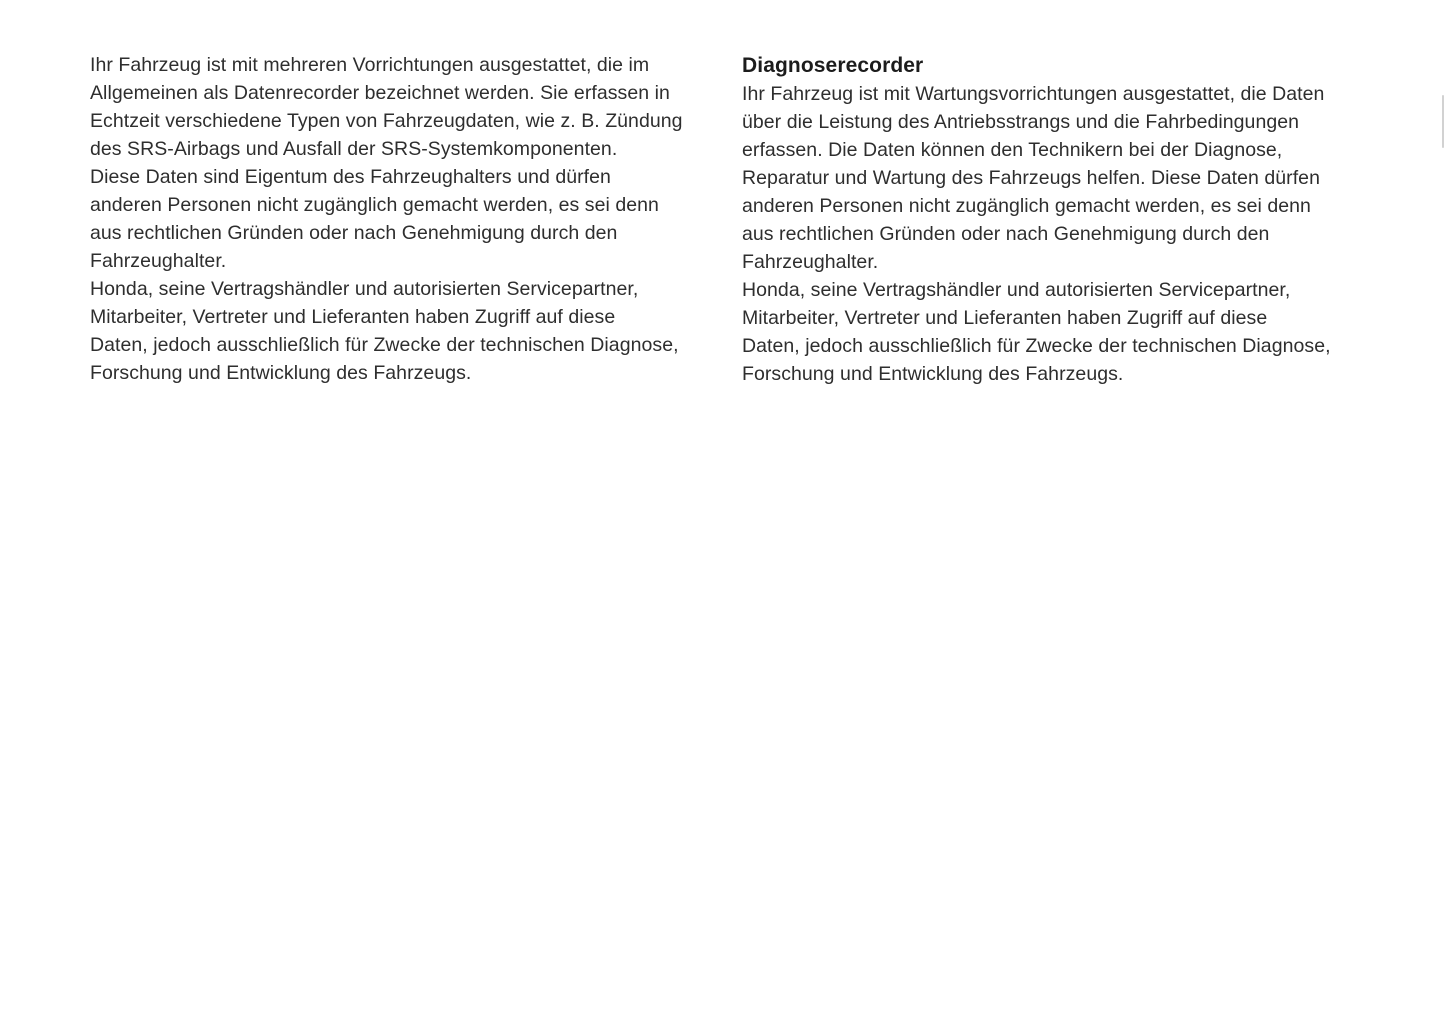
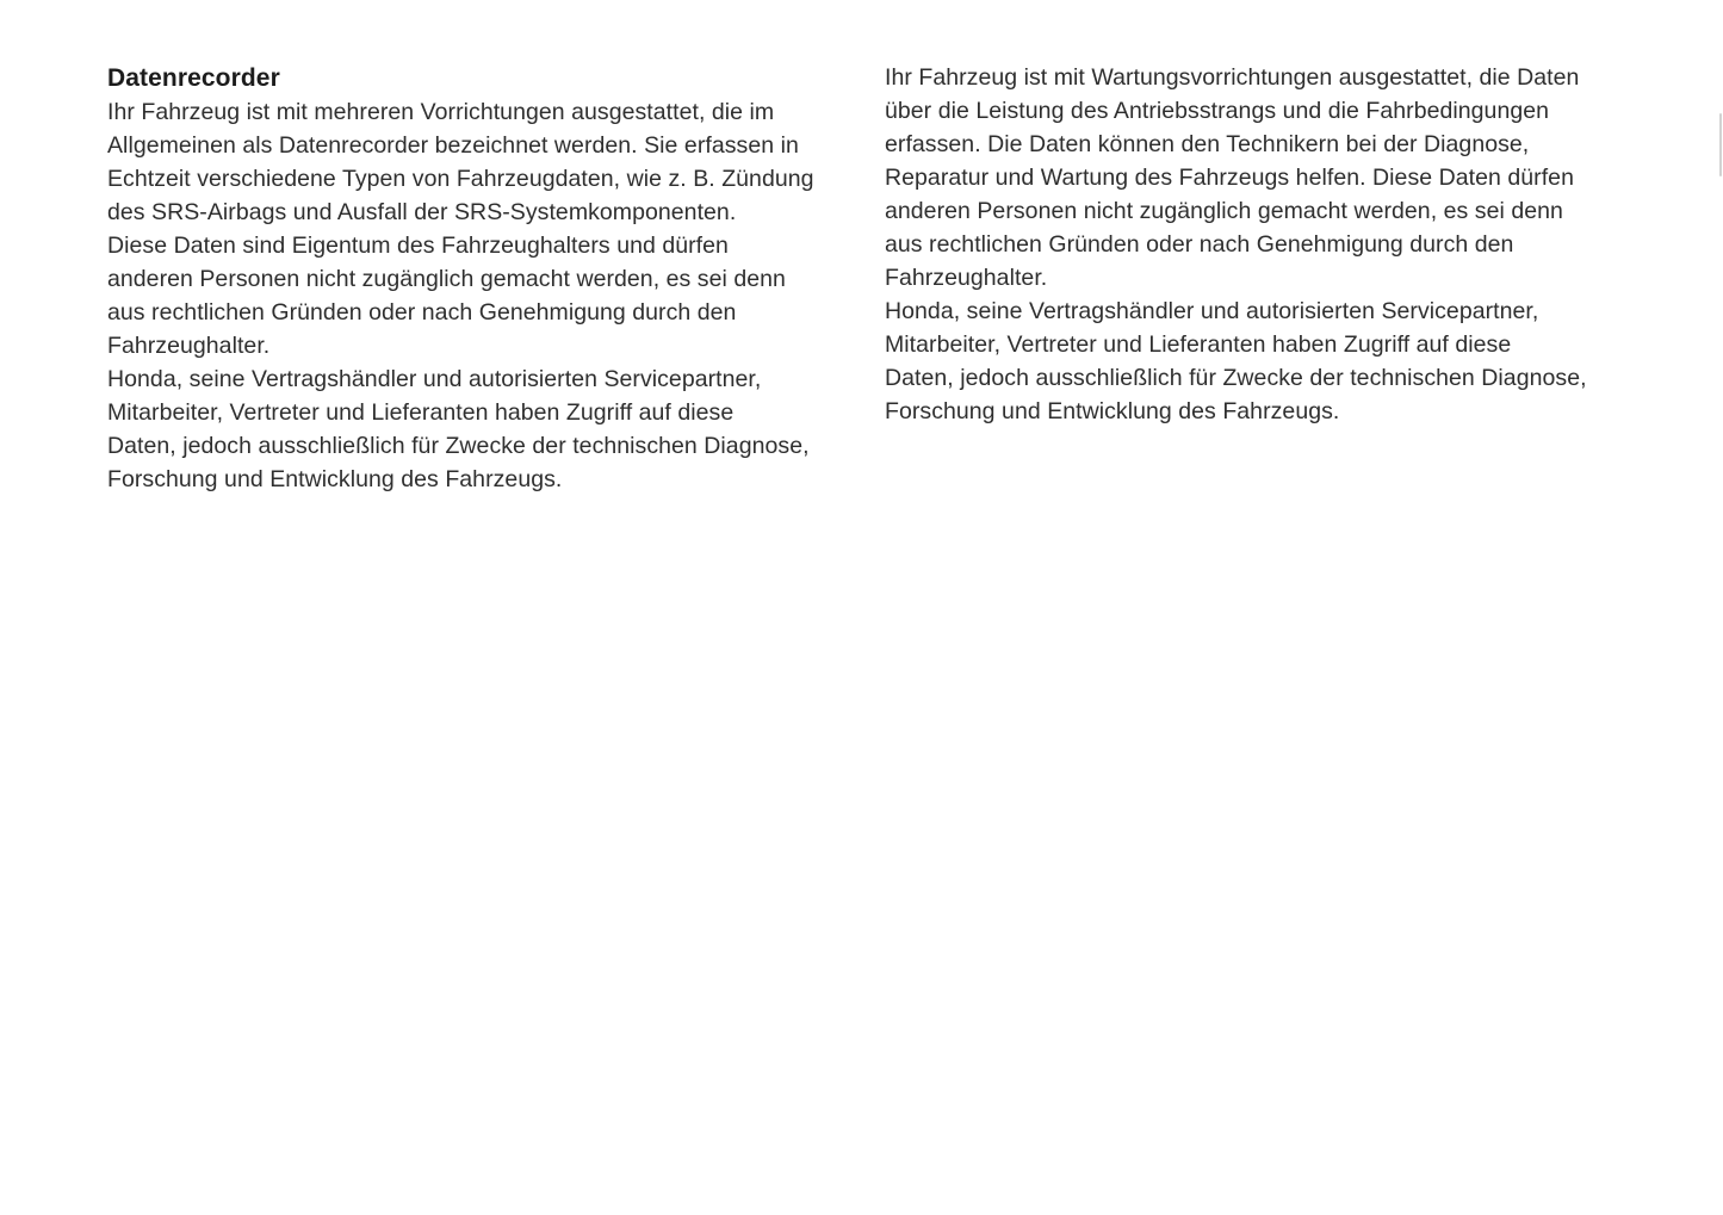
+ Datenrecorder
  Ihr Fahrzeug ist mit mehreren Vorrichtungen ausgestattet, die im
  Allgemeinen als Datenrecorder bezeichnet werden. Sie erfassen in
  Echtzeit verschiedene Typen von Fahrzeugdaten, wie z. B. Zündung
  des SRS-Airbags und Ausfall der SRS-Systemkomponenten.
  Diese Daten sind Eigentum des Fahrzeughalters und dürfen
  anderen Personen nicht zugänglich gemacht werden, es sei denn
  aus rechtlichen Gründen oder nach Genehmigung durch den
  Fahrzeughalter.
  Honda, seine Vertragshändler und autorisierten Servicepartner,
  Mitarbeiter, Vertreter und Lieferanten haben Zugriff auf diese
  Daten, jedoch ausschließlich für Zwecke der technischen Diagnose,
  Forschung und Entwicklung des Fahrzeugs.
- Diagnoserecorder
  Ihr Fahrzeug ist mit Wartungsvorrichtungen ausgestattet, die Daten
  über die Leistung des Antriebsstrangs und die Fahrbedingungen
  erfassen. Die Daten können den Technikern bei der Diagnose,
  Reparatur und Wartung des Fahrzeugs helfen. Diese Daten dürfen
  anderen Personen nicht zugänglich gemacht werden, es sei denn
  aus rechtlichen Gründen oder nach Genehmigung durch den
  Fahrzeughalter.
  Honda, seine Vertragshändler und autorisierten Servicepartner,
  Mitarbeiter, Vertreter und Lieferanten haben Zugriff auf diese
  Daten, jedoch ausschließlich für Zwecke der technischen Diagnose,
  Forschung und Entwicklung des Fahrzeugs.
